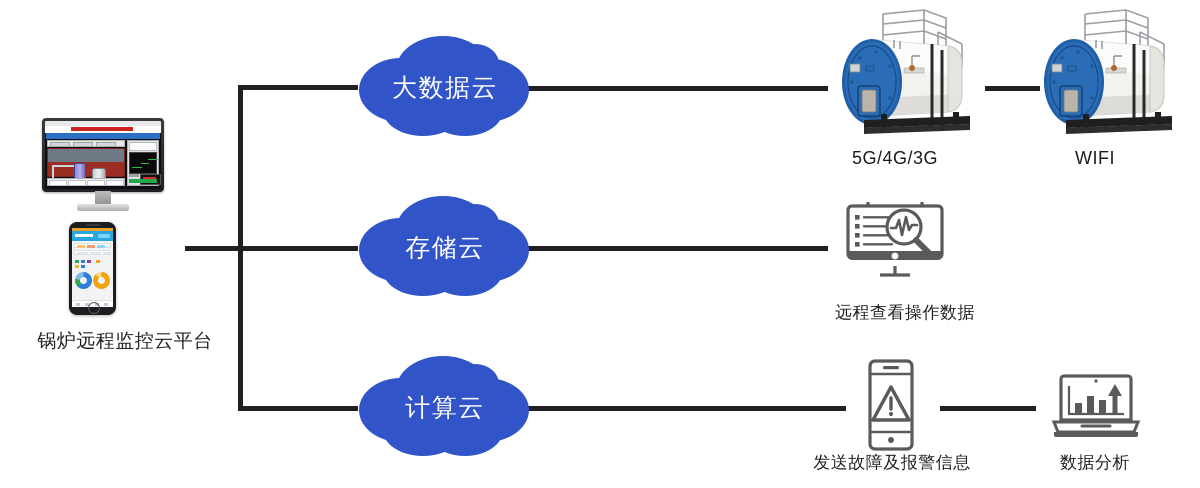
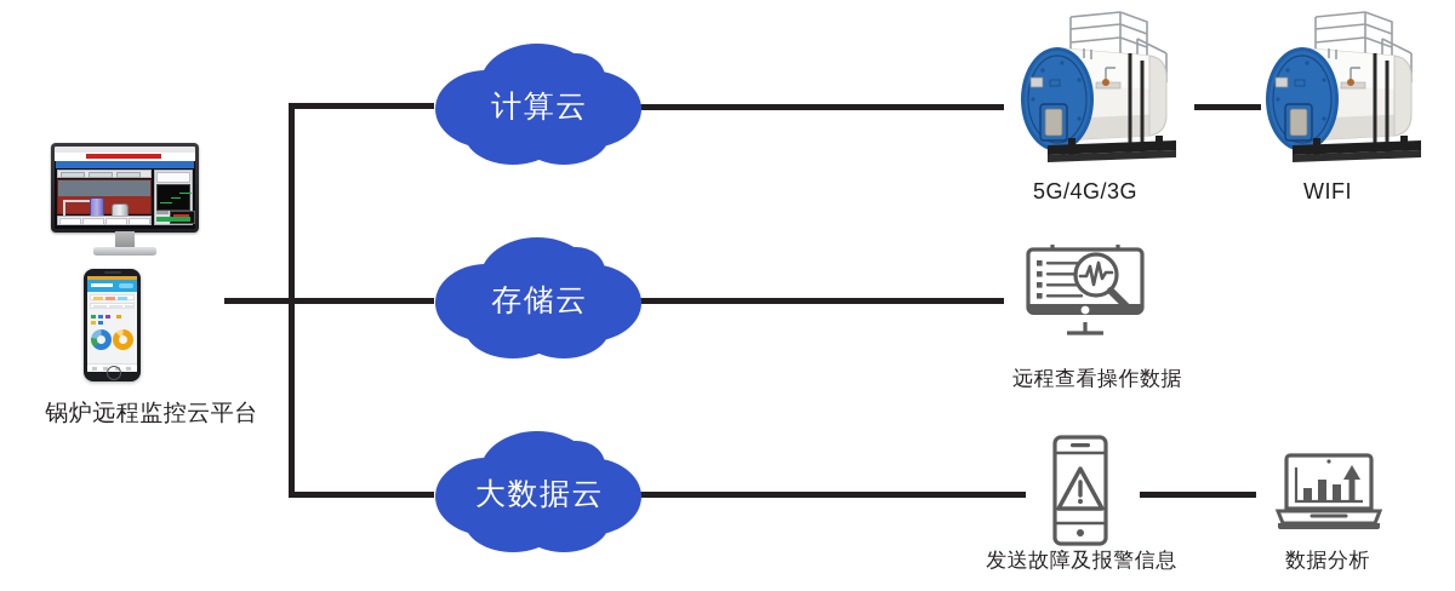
  锅炉远程监控云平台
- 大数据云
+ 计算云
  存储云
- 计算云
+ 大数据云
  5G/4G/3G
  WIFI
  远程查看操作数据
  发送故障及报警信息
  数据分析
